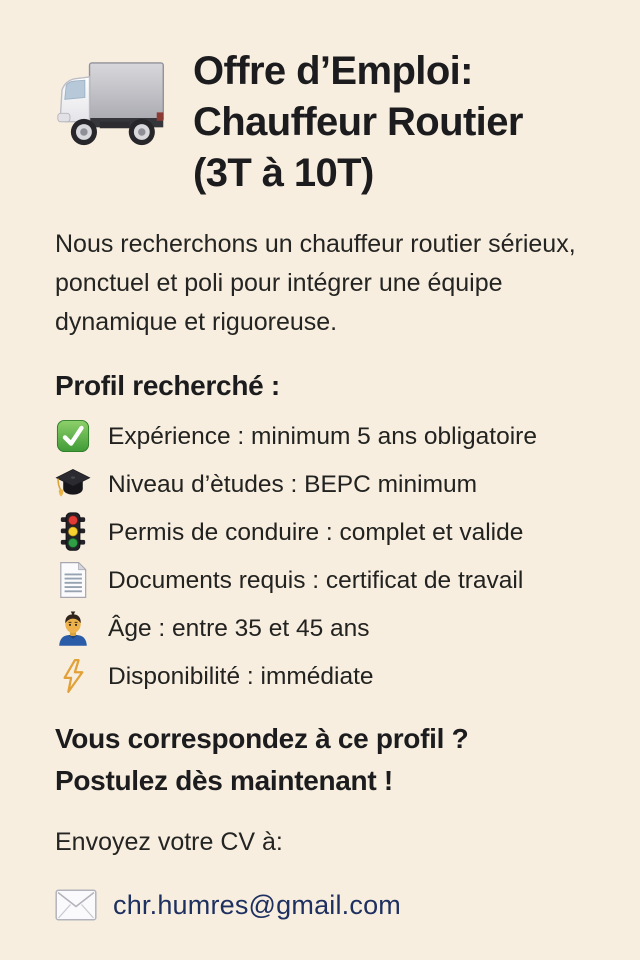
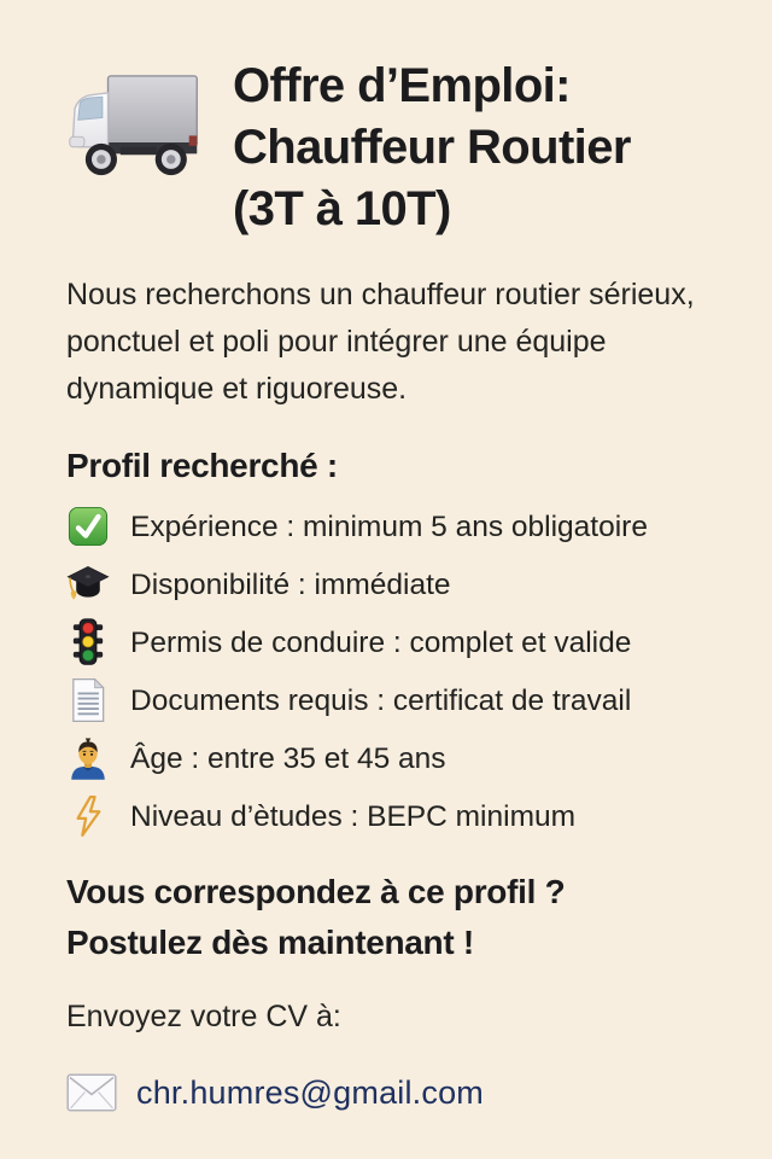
  Offre d’Emploi:
  Chauffeur Routier
  (3T à 10T)
  Nous recherchons un chauffeur routier sérieux, ponctuel et poli pour intégrer une équipe dynamique et riguoreuse.
  Profil recherché :
  Expérience : minimum 5 ans obligatoire
- Niveau d’ètudes : BEPC minimum
+ Disponibilité : immédiate
  Permis de conduire : complet et valide
  Documents requis : certificat de travail
  Âge : entre 35 et 45 ans
- Disponibilité : immédiate
+ Niveau d’ètudes : BEPC minimum
  Vous correspondez à ce profil ?
  Postulez dès maintenant !
  Envoyez votre CV à:
  chr.humres@gmail.com
